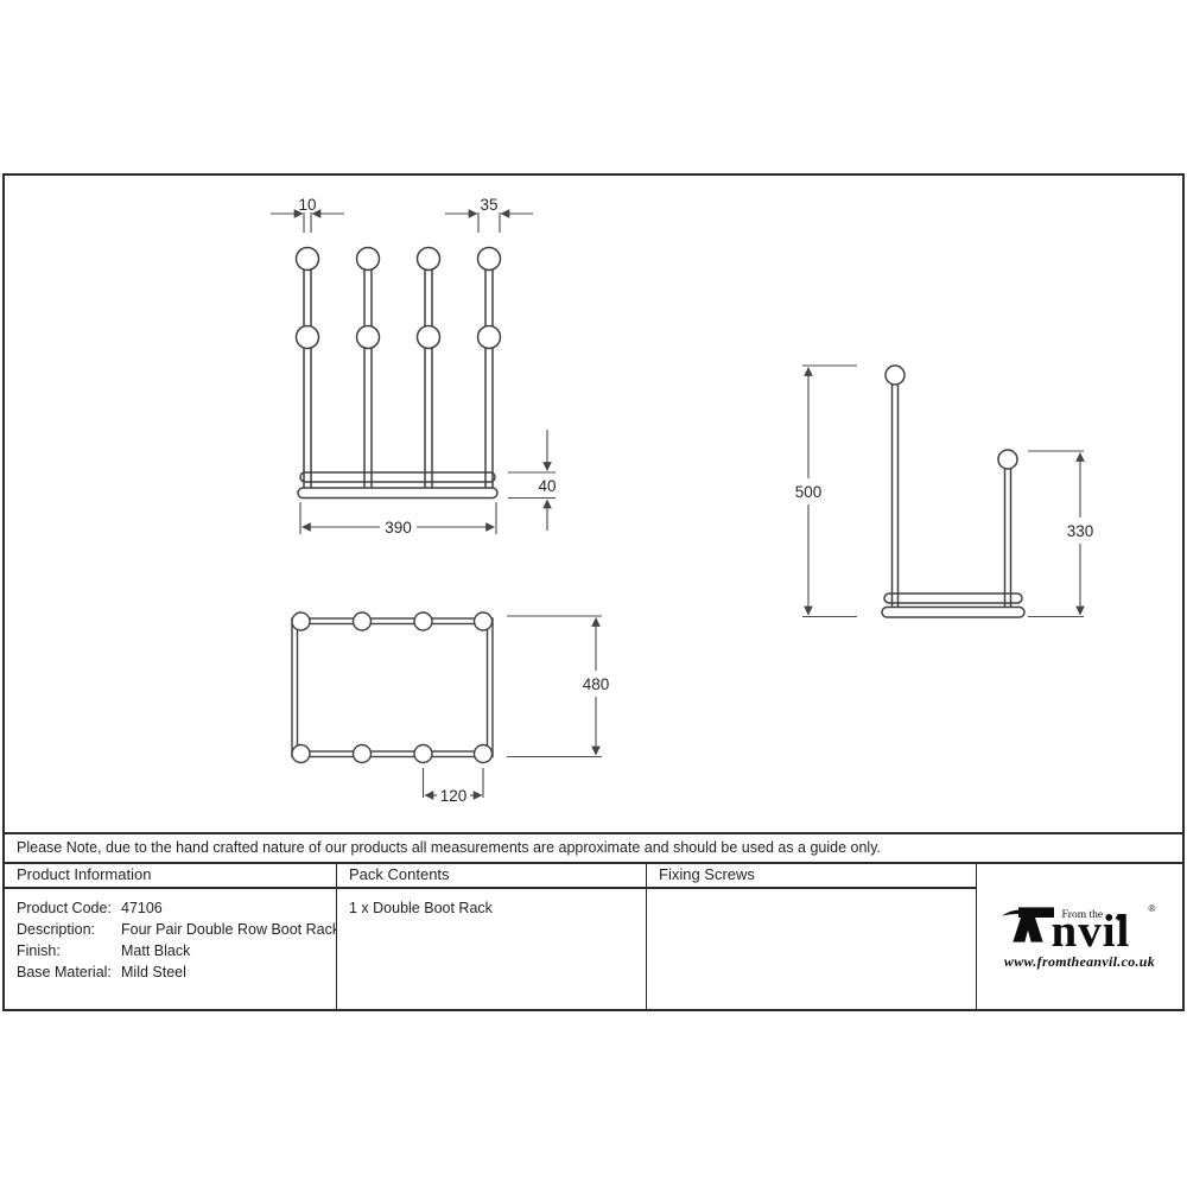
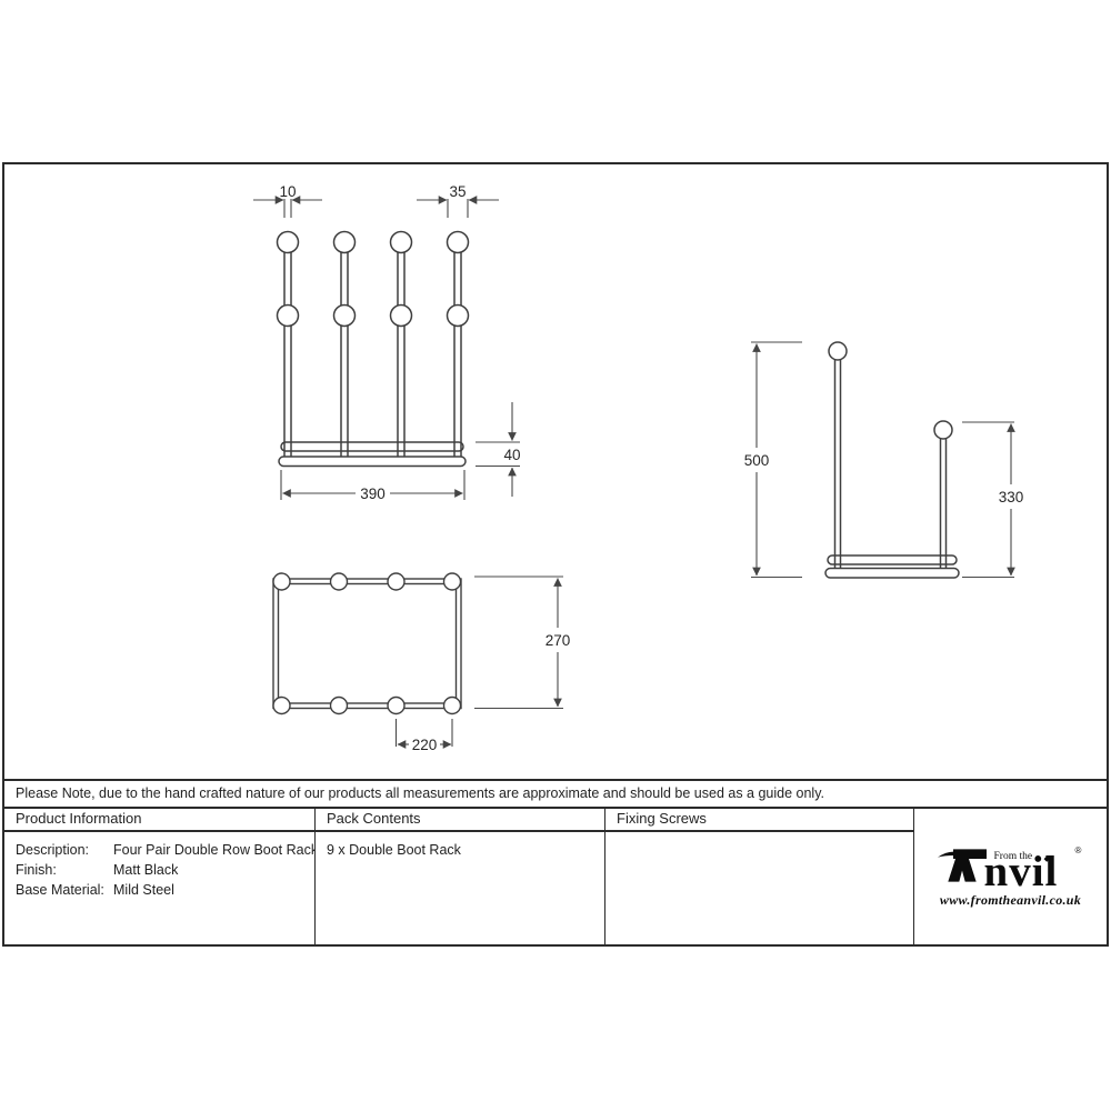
  10
  35
  390
  40
  500
  330
- 480
+ 270
- 120
+ 220
  Please Note, due to the hand crafted nature of our products all measurements are approximate and should be used as a guide only.
  Product Information
  Pack Contents
  Fixing Screws
  From the
  nvil
  ®
  www.fromtheanvil.co.uk
- Product Code:
- 47106
  Description:
  Four Pair Double Row Boot Rack
  Finish:
  Matt Black
  Base Material:
  Mild Steel
- 1 x Double Boot Rack
+ 9 x Double Boot Rack
